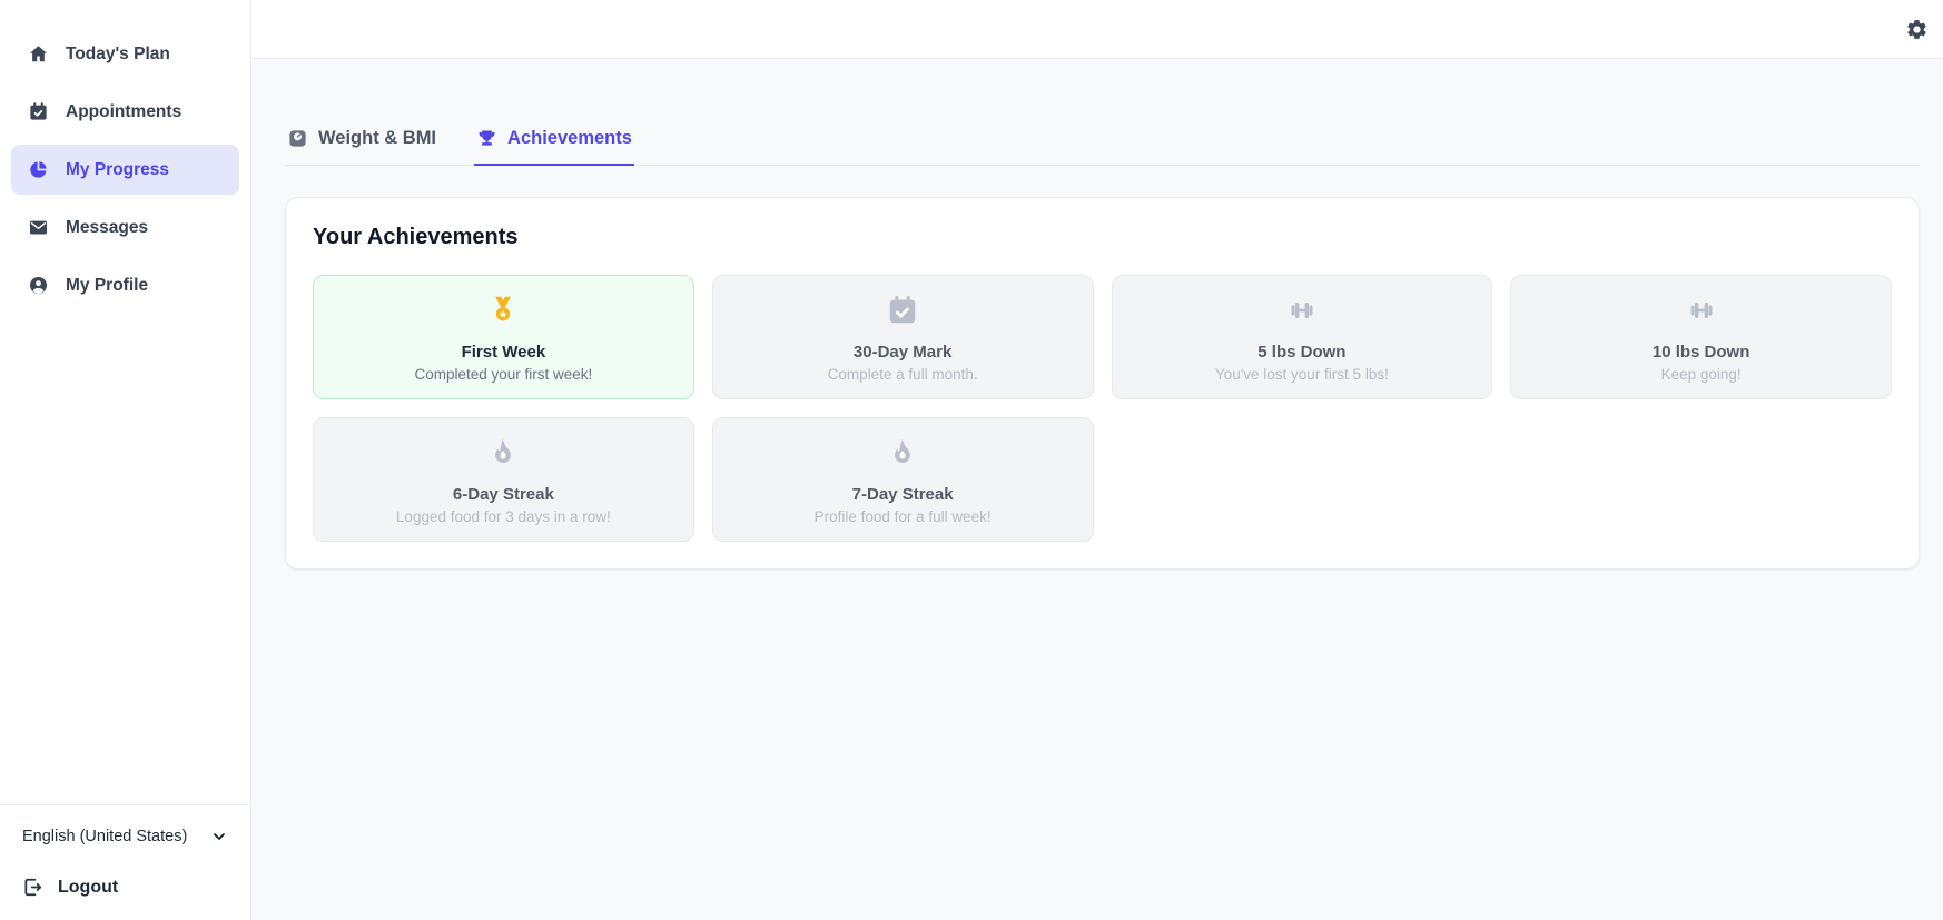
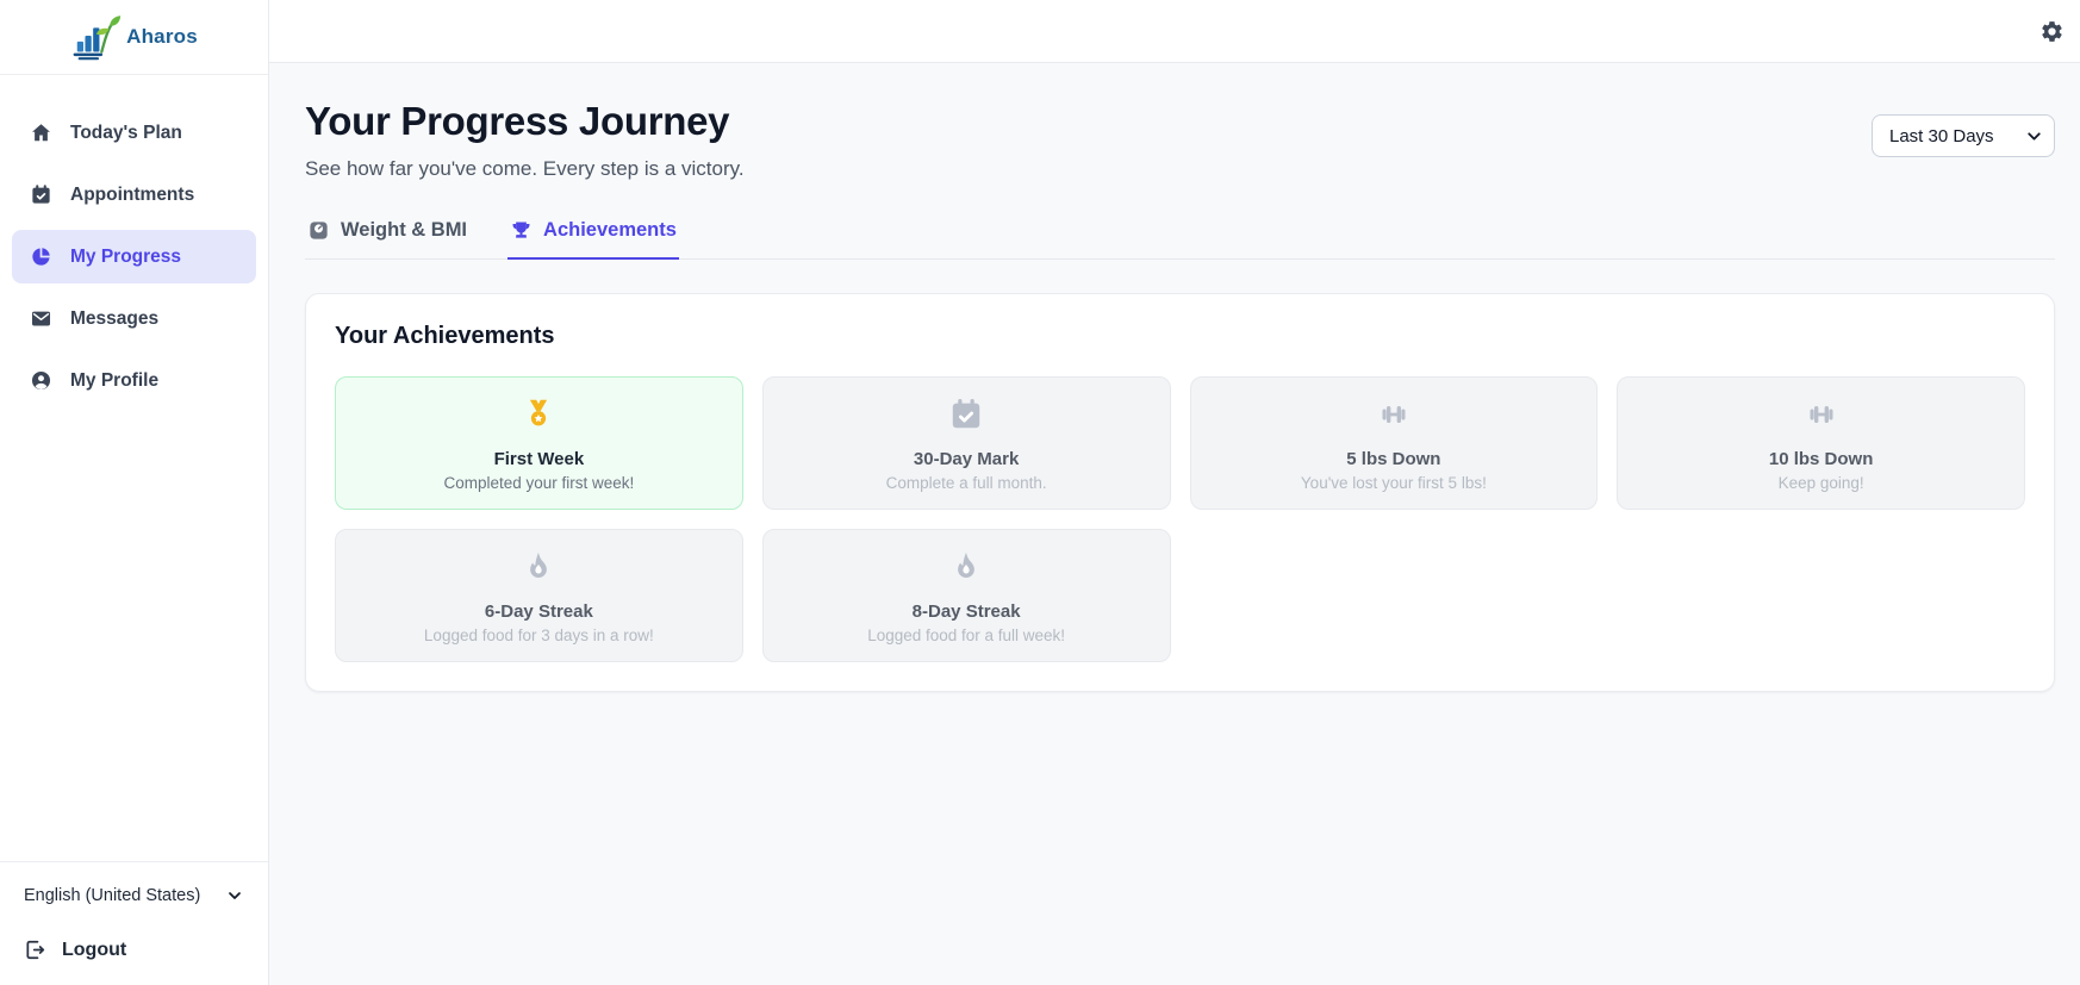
+ Aharos
  Today's Plan
  Appointments
  My Progress
  Messages
  My Profile
  English (United States)
  Logout
+ Your Progress Journey
+ See how far you've come. Every step is a victory.
+ Last 30 Days
  Weight & BMI
  Achievements
  Your Achievements
  First Week
  Completed your first week!
  30-Day Mark
  Complete a full month.
  5 lbs Down
  You've lost your first 5 lbs!
  10 lbs Down
  Keep going!
  6-Day Streak
  Logged food for 3 days in a row!
- 7-Day Streak
+ 8-Day Streak
- Profile food for a full week!
+ Logged food for a full week!
